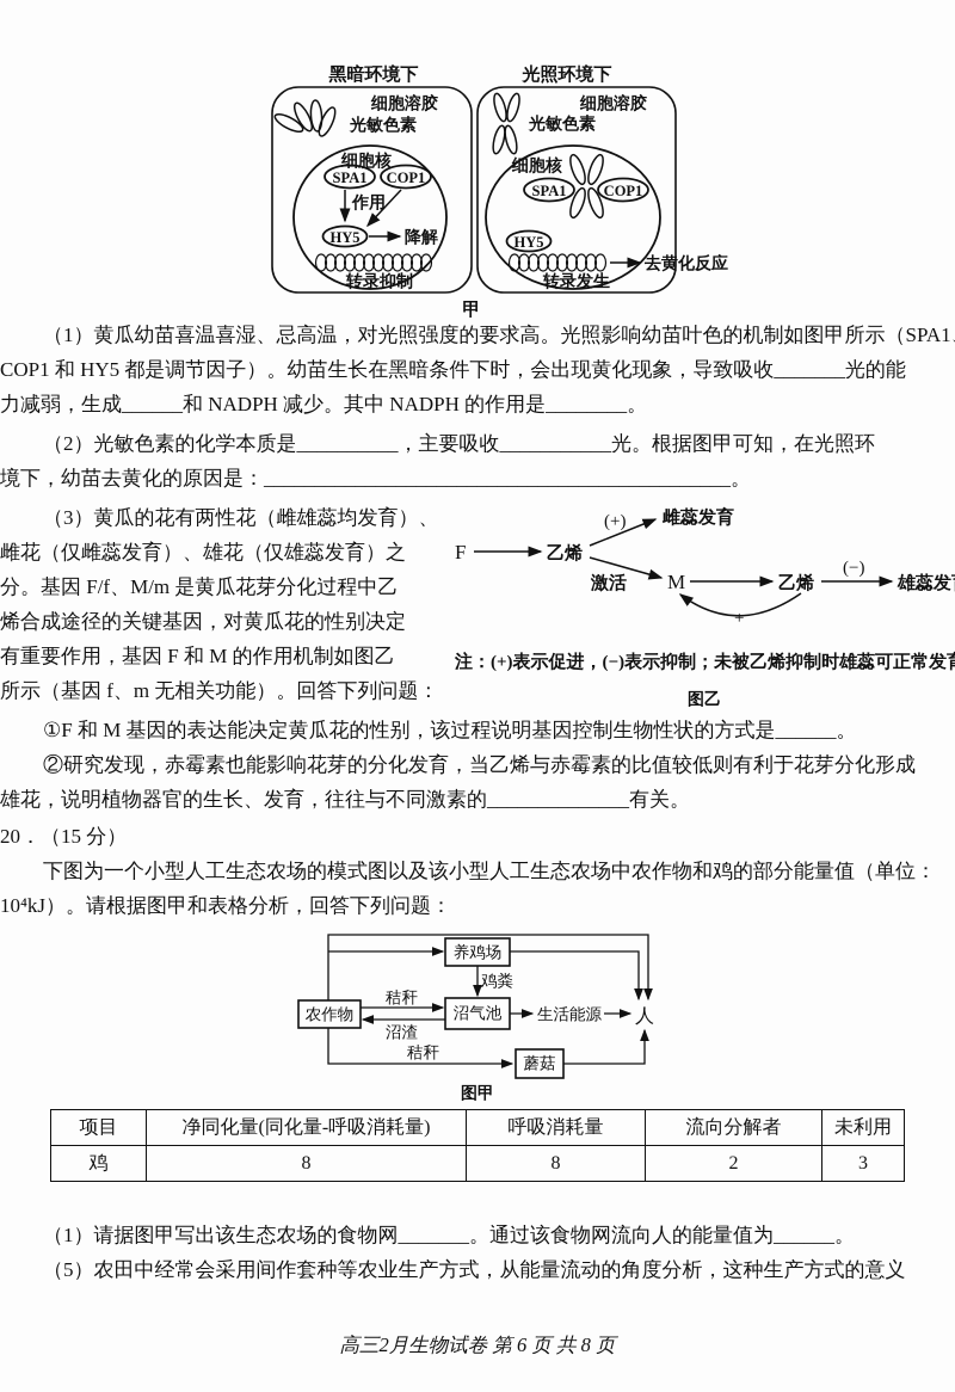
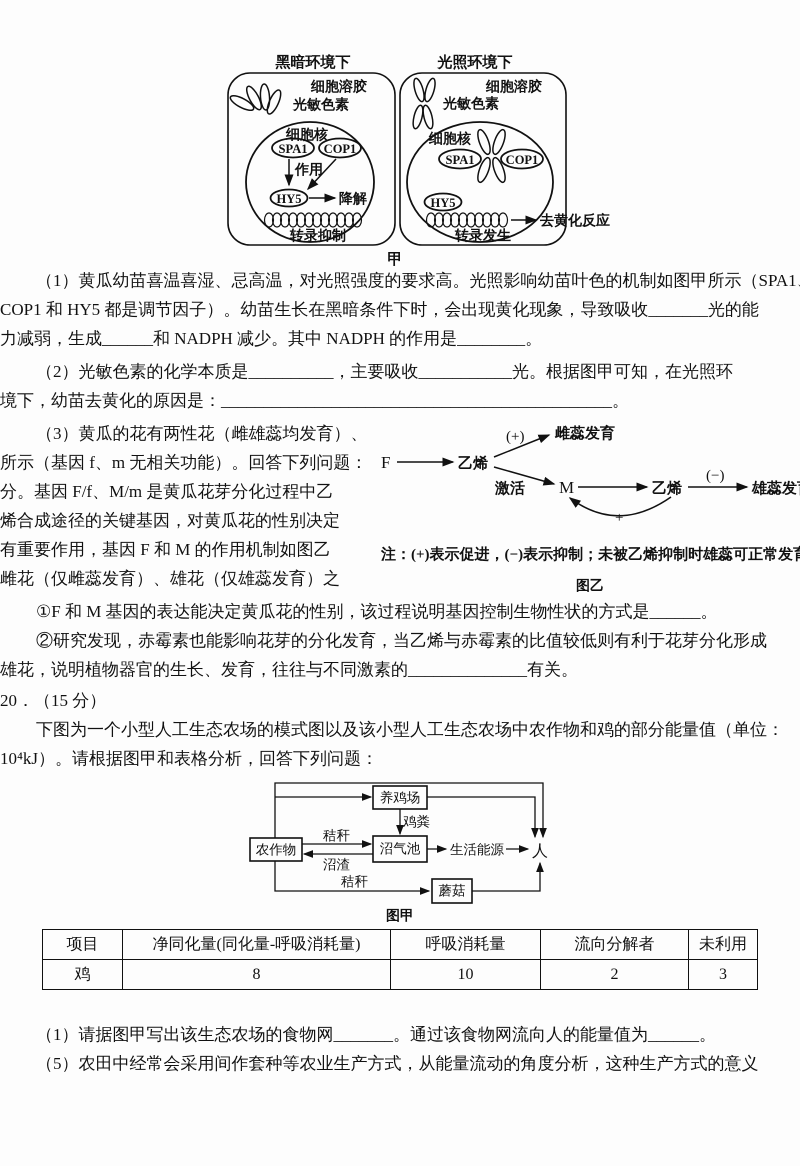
  黑暗环境下
  细胞溶胶
  光敏色素
  细胞核
  SPA1
  COP1
  作用
  HY5
  降解
  转录抑制
  光照环境下
  细胞溶胶
  光敏色素
  细胞核
  SPA1
  COP1
  HY5
  去黄化反应
  转录发生
  甲
  （1）黄瓜幼苗喜温喜湿、忌高温，对光照强度的要求高。光照影响幼苗叶色的机制如图甲所示（SPA1
  COP1 和 HY5 都是调节因子）。幼苗生长在黑暗条件下时，会出现黄化现象，导致吸收_______光的能
  力减弱，生成______和 NADPH 减少。其中 NADPH 的作用是________。
  （2）光敏色素的化学本质是__________，主要吸收___________光。根据图甲可知，在光照环
  境下，幼苗去黄化的原因是：______________________________________________。
  （3）黄瓜的花有两性花（雌雄蕊均发育）、
- 雌花（仅雌蕊发育）、雄花（仅雄蕊发育）之
+ 所示（基因 f、m 无相关功能）。回答下列问题：
  分。基因 F/f、M/m 是黄瓜花芽分化过程中乙
  烯合成途径的关键基因，对黄瓜花的性别决定
  有重要作用，基因 F 和 M 的作用机制如图乙
- 所示（基因 f、m 无相关功能）。回答下列问题：
+ 雌花（仅雌蕊发育）、雄花（仅雄蕊发育）之
  F
  乙烯
  (+)
  雌蕊发育
  激活
  M
  乙烯
  (−)
  雄蕊发
  +
  注：(+)表示促进，(−)表示抑制；未被乙烯抑制时雄蕊可正常发
  图乙
  ①F 和 M 基因的表达能决定黄瓜花的性别，该过程说明基因控制生物性状的方式是______。
  ②研究发现，赤霉素也能影响花芽的分化发育，当乙烯与赤霉素的比值较低则有利于花芽分化形成
  雄花，说明植物器官的生长、发育，往往与不同激素的______________有关。
  20．（15 分）
  下图为一个小型人工生态农场的模式图以及该小型人工生态农场中农作物和鸡的部分能量值（单位：
  10⁴kJ）。请根据图甲和表格分析，回答下列问题：
  农作物
  养鸡场
  沼气池
  蘑菇
  鸡粪
  秸秆
  沼渣
  生活能源
  人
  秸秆
  图甲
  项目	净同化量(同化量-呼吸消耗量)	呼吸消耗量	流向分解者	未利用
- 鸡	8	8	2	3
+ 鸡	8	10	2	3
  （1）请据图甲写出该生态农场的食物网_______。通过该食物网流向人的能量值为______。
  （5）农田中经常会采用间作套种等农业生产方式，从能量流动的角度分析，这种生产方式的意义
- 高三2月生物试卷 第 6 页 共 8 页
